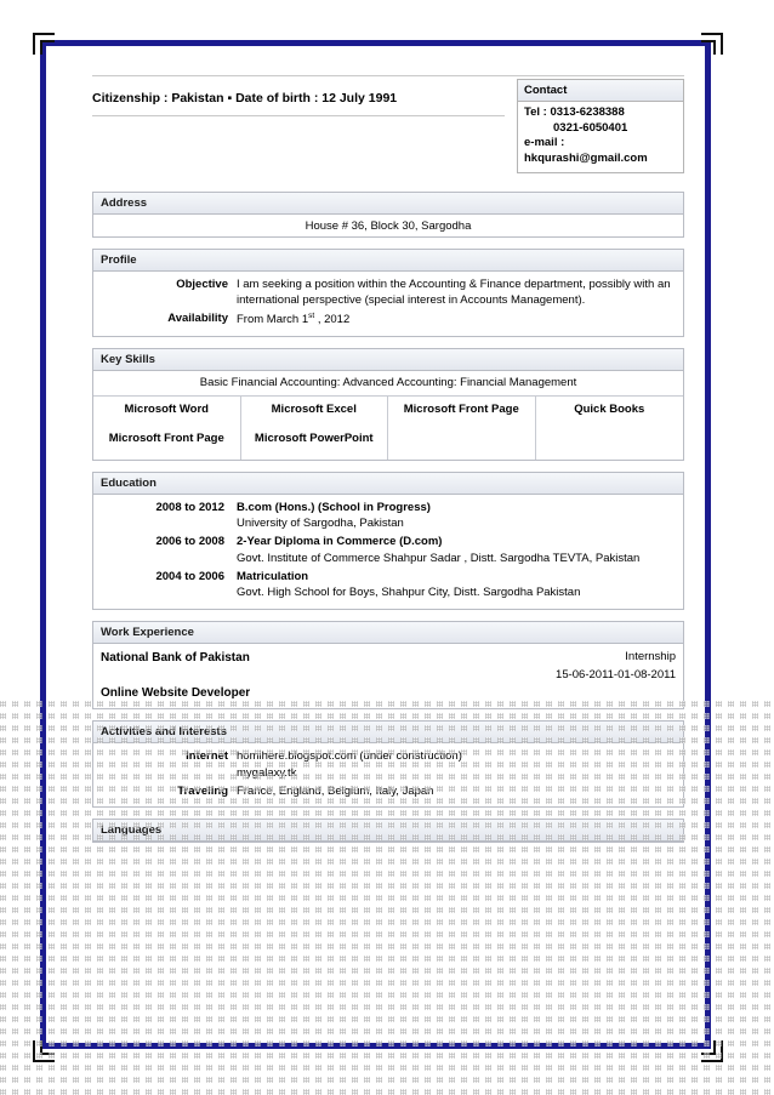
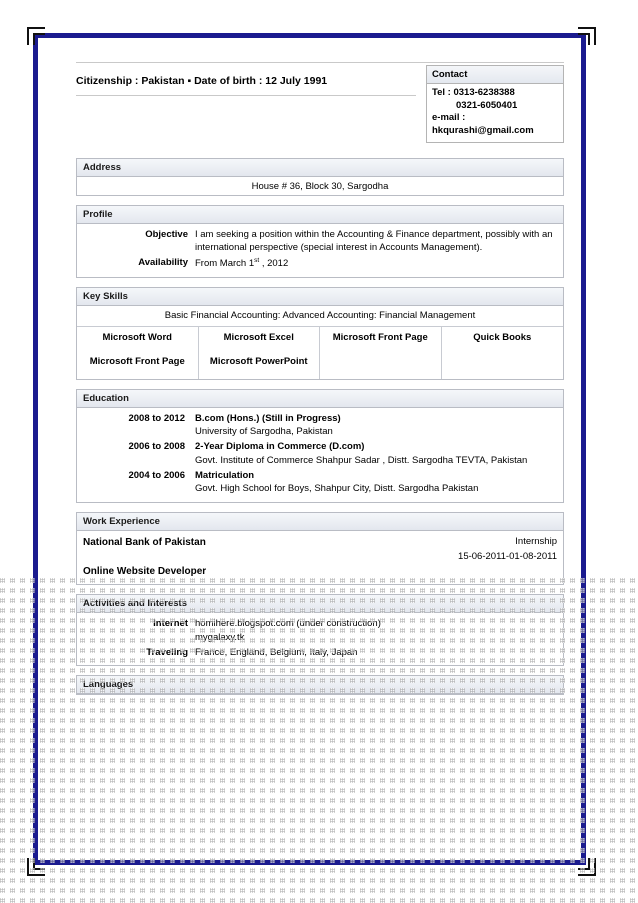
  Citizenship : Pakistan ▪ Date of birth : 12 July 1991
  Contact
  Tel : 0313-6238388
  0321-6050401
  e-mail :
  hkqurashi@gmail.com
  Address
  House # 36, Block 30, Sargodha
  Profile
  Objective
  I am seeking a position within the Accounting & Finance department, possibly with an international perspective (special interest in Accounts Management).
  Availability
  From March 1 , 2012
  Key Skills
  Basic Financial Accounting: Advanced Accounting: Financial Management
  Microsoft Word
  Microsoft Front Page
  Microsoft Excel
  Microsoft PowerPoint
  Microsoft Front Page
  Quick Books
  Education
  2008 to 2012
- B.com (Hons.) (School in Progress)
+ B.com (Hons.) (Still in Progress)
  University of Sargodha, Pakistan
  2006 to 2008
  2-Year Diploma in Commerce (D.com)
  Govt. Institute of Commerce Shahpur Sadar , Distt. Sargodha TEVTA, Pakistan
  2004 to 2006
  Matriculation
  Govt. High School for Boys, Shahpur City, Distt. Sargodha Pakistan
  Work Experience
  National Bank of Pakistan
  Internship
  15-06-2011-01-08-2011
  Online Website Developer
  Activities and Interests
  Internet
  homihere.blogspot.com (under construction)
  mygalaxy.tk
  Traveling
  France, England, Belgium, Italy, Japan
  Languages
